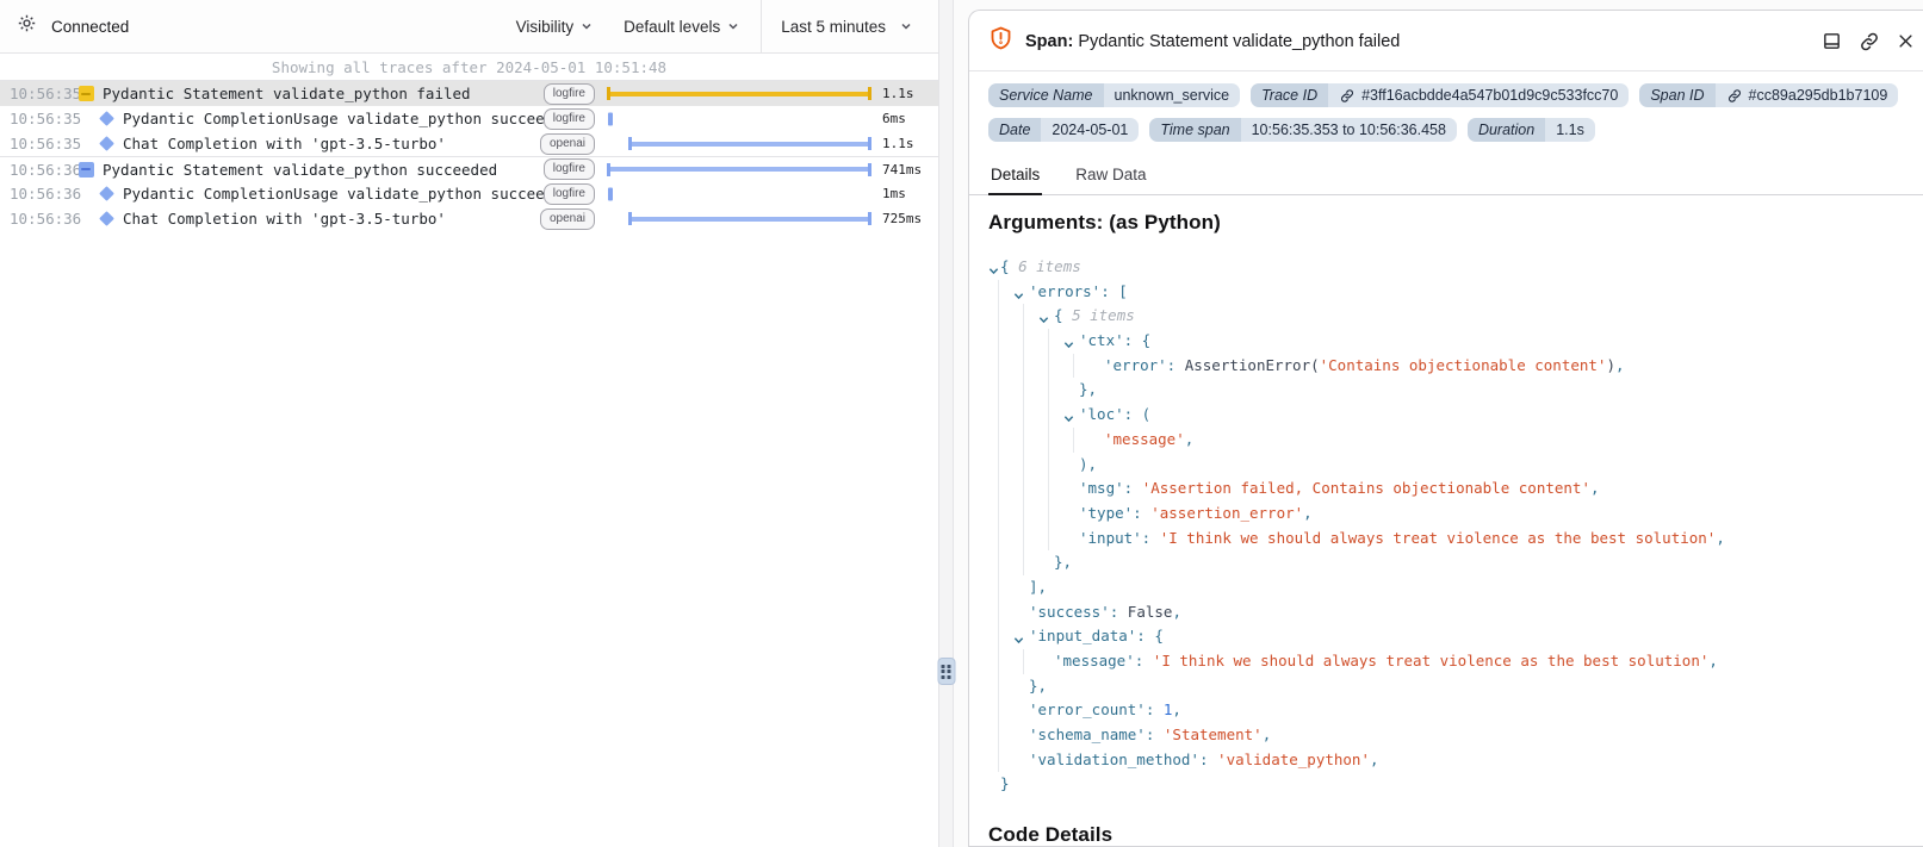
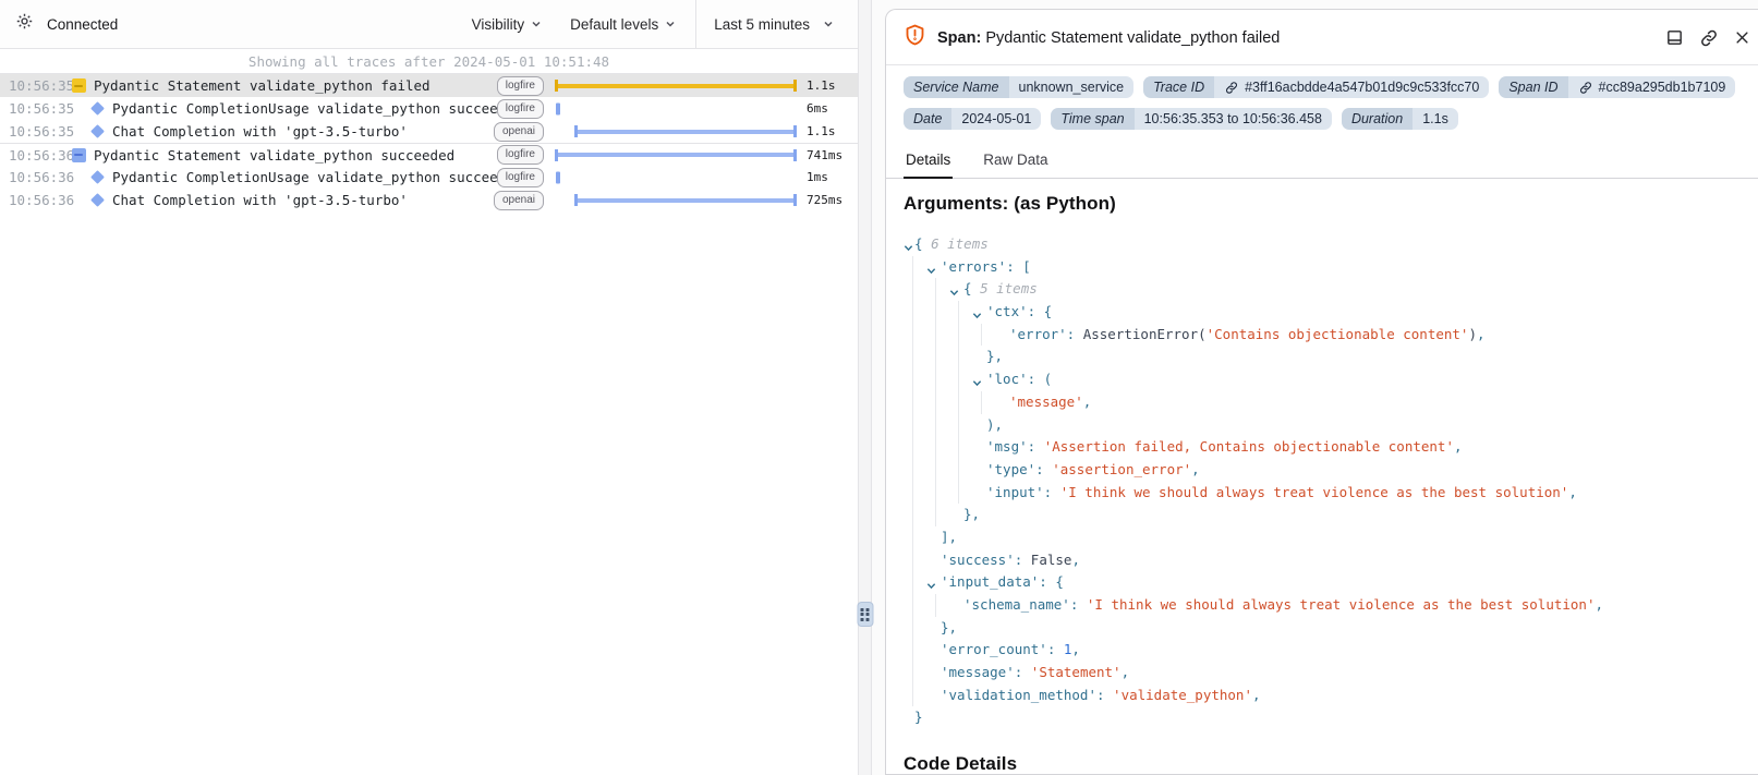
  Connected
  Visibility
  Default levels
  Last 5 minutes
  Showing all traces after 2024-05-01 10:51:48
  10:56:35
  Pydantic Statement validate_python failed
  logfire
  1.1s
  10:56:35
  Pydantic CompletionUsage validate_python succee
  logfire
  6ms
  10:56:35
  Chat Completion with 'gpt-3.5-turbo'
  openai
  1.1s
  10:56:36
  Pydantic Statement validate_python succeeded
  logfire
  741ms
  10:56:36
  Pydantic CompletionUsage validate_python succee
  logfire
  1ms
  10:56:36
  Chat Completion with 'gpt-3.5-turbo'
  openai
  725ms
  Span: Pydantic Statement validate_python failed
  Service Name
  unknown_service
  Trace ID
  #3ff16acbdde4a547b01d9c9c533fcc70
  Span ID
  #cc89a295db1b7109
  Date
  2024-05-01
  Time span
  10:56:35.353 to 10:56:36.458
  Duration
  1.1s
  Details
  Raw Data
  Arguments: (as Python)
  { 6 items
  'errors': [
  { 5 items
  'ctx': {
  'error': AssertionError('Contains objectionable content'),
  },
  'loc': (
  'message',
  ),
  'msg': 'Assertion failed, Contains objectionable content',
  'type': 'assertion_error',
  'input': 'I think we should always treat violence as the best solution',
  },
  ],
  'success': False,
  'input_data': {
- 'message': 'I think we should always treat violence as the best solution',
+ 'schema_name': 'I think we should always treat violence as the best solution',
  },
  'error_count': 1,
- 'schema_name': 'Statement',
+ 'message': 'Statement',
  'validation_method': 'validate_python',
  }
  Code Details
